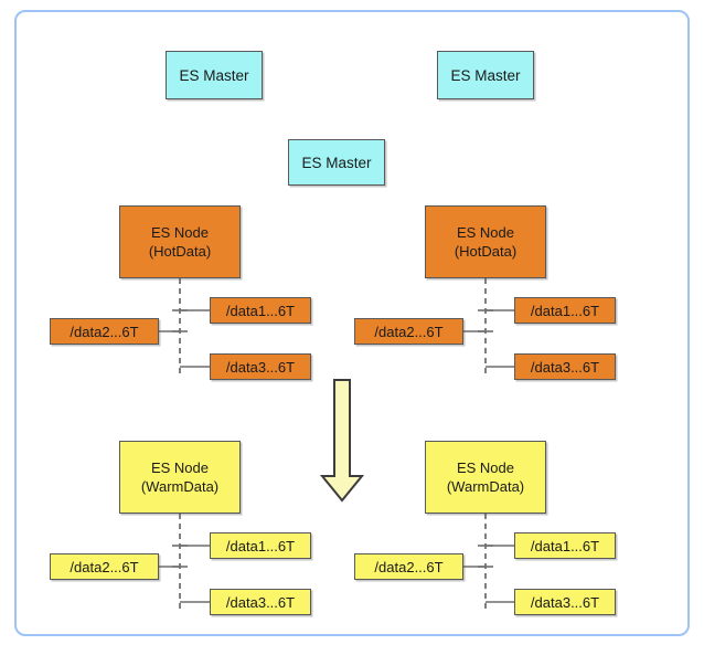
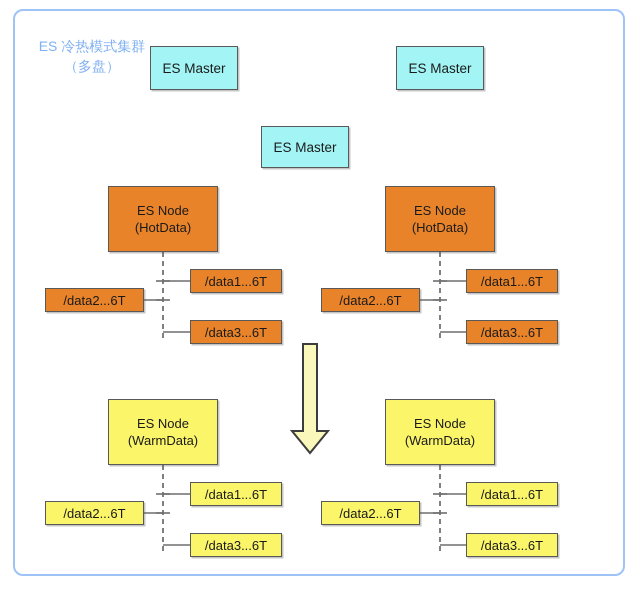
+ ES 冷热模式集群
+ （多盘）
  ES Master
  ES Master
  ES Master
  ES Node
  (HotData)
  /data1...6T
  /data2...6T
  /data3...6T
  ES Node
  (HotData)
  /data1...6T
  /data2...6T
  /data3...6T
  ES Node
  (WarmData)
  /data1...6T
  /data2...6T
  /data3...6T
  ES Node
  (WarmData)
  /data1...6T
  /data2...6T
  /data3...6T
